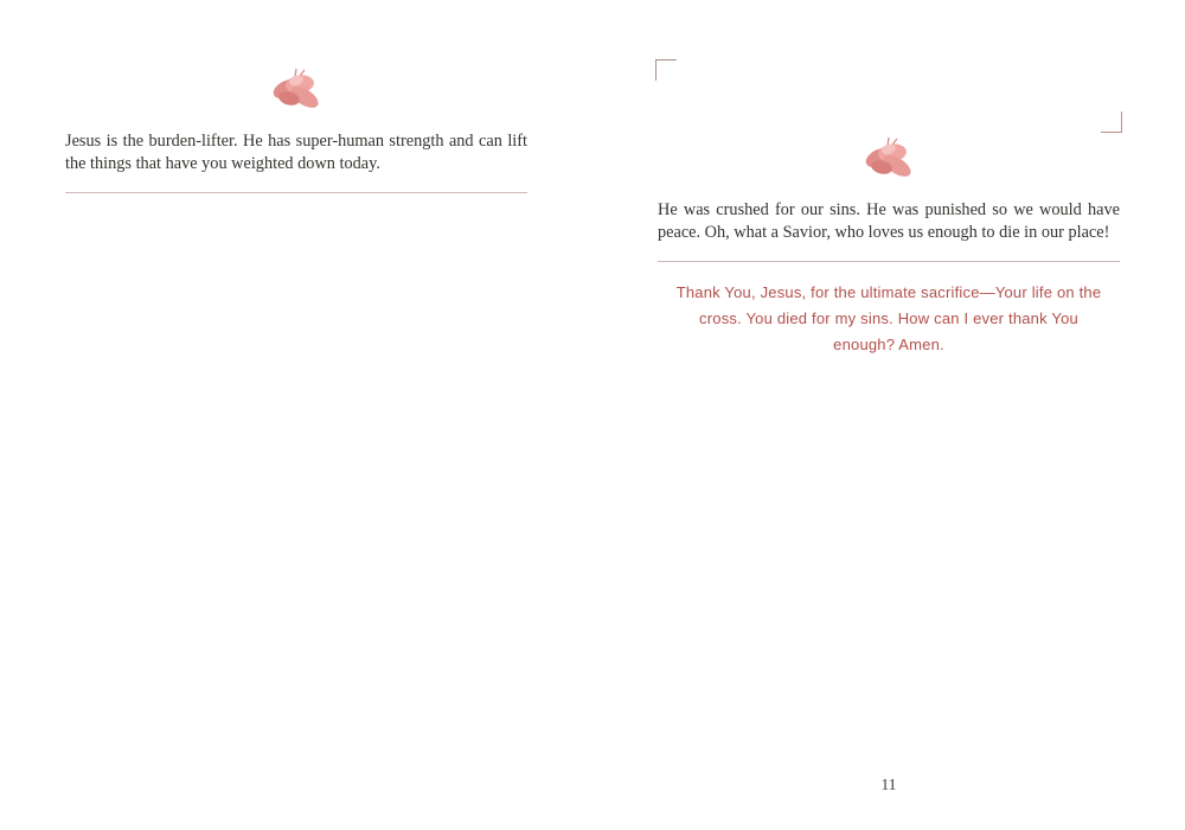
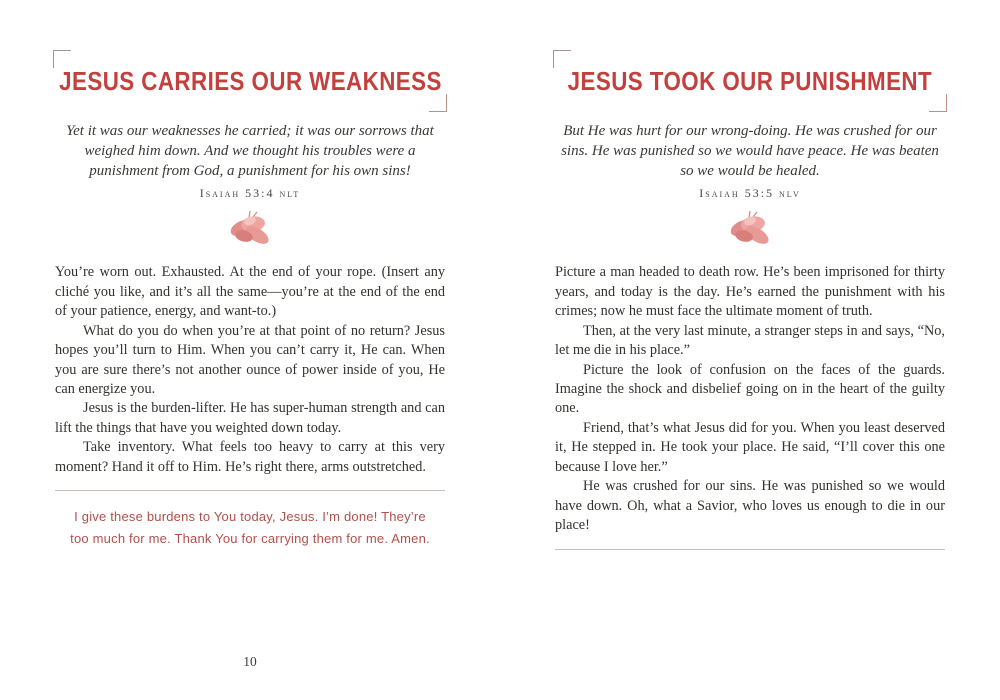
+ JESUS CARRIES OUR WEAKNESS
+ Yet it was our weaknesses he carried; it was our sorrows that weighed him down. And we thought his troubles were a punishment from God, a punishment for his own sins!
+ Isaiah 53:4 nlt
+ You’re worn out. Exhausted. At the end of your rope. (Insert any cliché you like, and it’s all the same—you’re at the end of the end of your patience, energy, and want-to.)
+ What do you do when you’re at that point of no return? Jesus hopes you’ll turn to Him. When you can’t carry it, He can. When you are sure there’s not another ounce of power inside of you, He can energize you.
  Jesus is the burden-lifter. He has super-human strength and can lift the things that have you weighted down today.
+ Take inventory. What feels too heavy to carry at this very moment? Hand it off to Him. He’s right there, arms outstretched.
+ I give these burdens to You today, Jesus. I’m done! They’re too much for me. Thank You for carrying them for me. Amen.
+ 10
+ JESUS TOOK OUR PUNISHMENT
+ But He was hurt for our wrong-doing. He was crushed for our sins. He was punished so we would have peace. He was beaten so we would be healed.
+ Isaiah 53:5 nlv
+ Picture a man headed to death row. He’s been imprisoned for thirty years, and today is the day. He’s earned the punishment with his crimes; now he must face the ultimate moment of truth.
+ Then, at the very last minute, a stranger steps in and says, “No, let me die in his place.”
+ Picture the look of confusion on the faces of the guards. Imagine the shock and disbelief going on in the heart of the guilty one.
+ Friend, that’s what Jesus did for you. When you least deserved it, He stepped in. He took your place. He said, “I’ll cover this one because I love her.”
- He was crushed for our sins. He was punished so we would have peace. Oh, what a Savior, who loves us enough to die in our place!
+ He was crushed for our sins. He was punished so we would have down. Oh, what a Savior, who loves us enough to die in our place!
- Thank You, Jesus, for the ultimate sacrifice—Your life on the cross. You died for my sins. How can I ever thank You enough? Amen.
- 11
